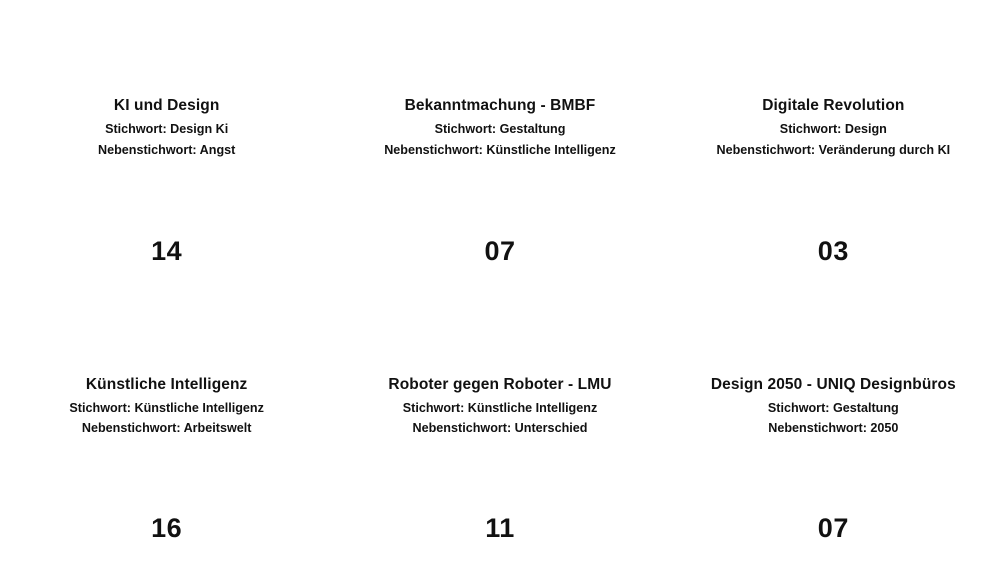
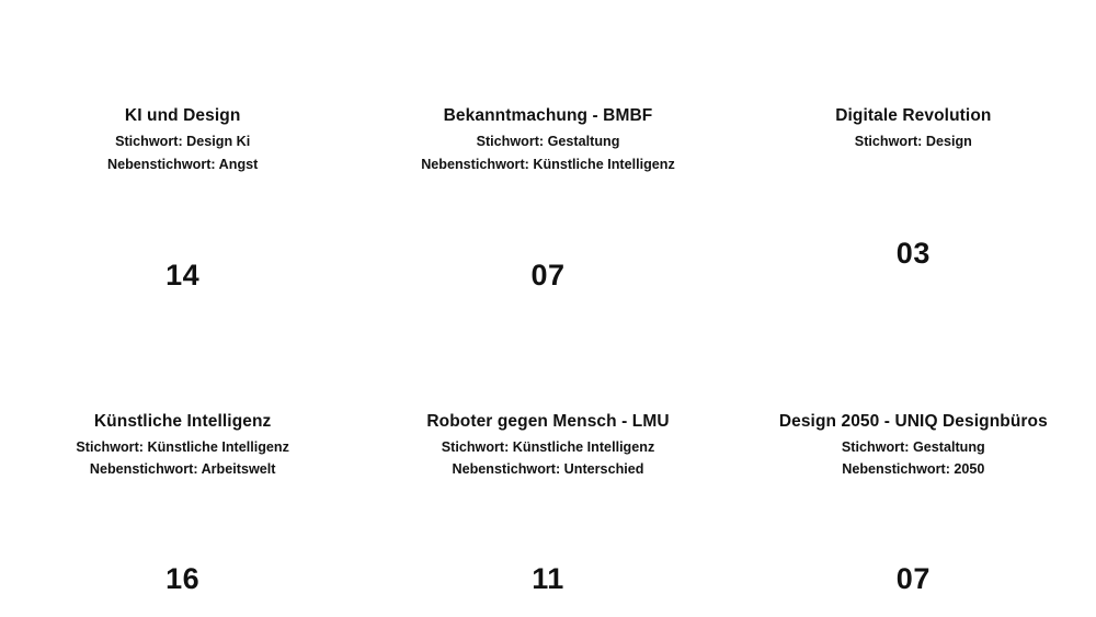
  KI und Design
  Stichwort: Design Ki
  Nebenstichwort: Angst
  14
  Bekanntmachung - BMBF
  Stichwort: Gestaltung
  Nebenstichwort: Künstliche Intelligenz
  07
  Digitale Revolution
  Stichwort: Design
- Nebenstichwort: Veränderung durch KI
  03
  Künstliche Intelligenz
  Stichwort: Künstliche Intelligenz
  Nebenstichwort: Arbeitswelt
  16
- Roboter gegen Roboter - LMU
+ Roboter gegen Mensch - LMU
  Stichwort: Künstliche Intelligenz
  Nebenstichwort: Unterschied
  11
  Design 2050 - UNIQ Designbüros
  Stichwort: Gestaltung
  Nebenstichwort: 2050
  07
